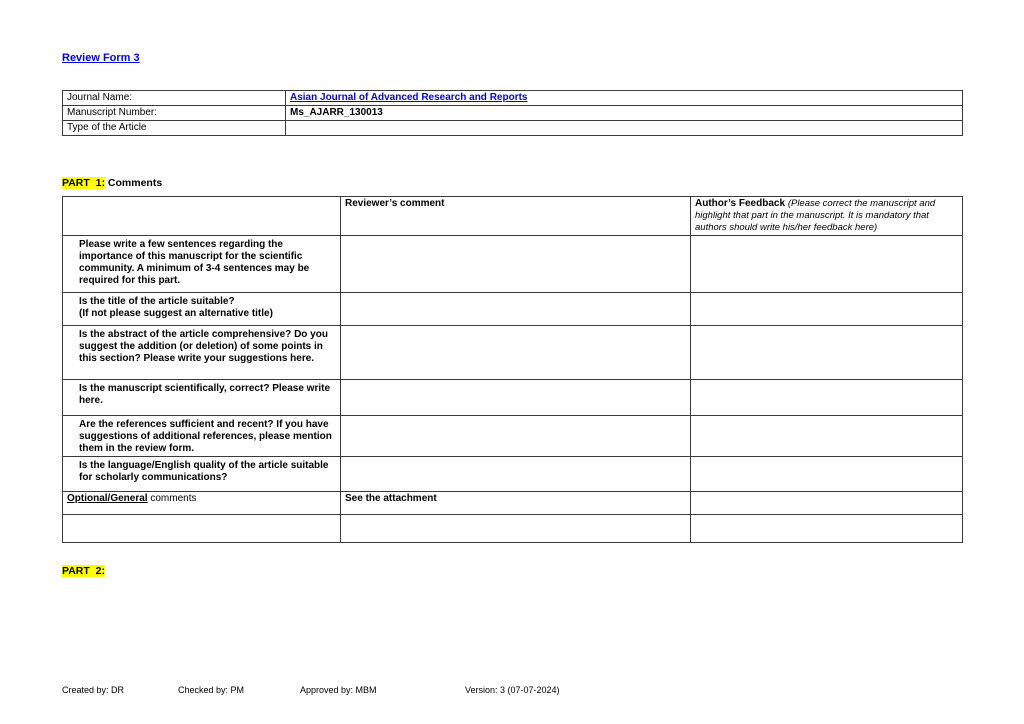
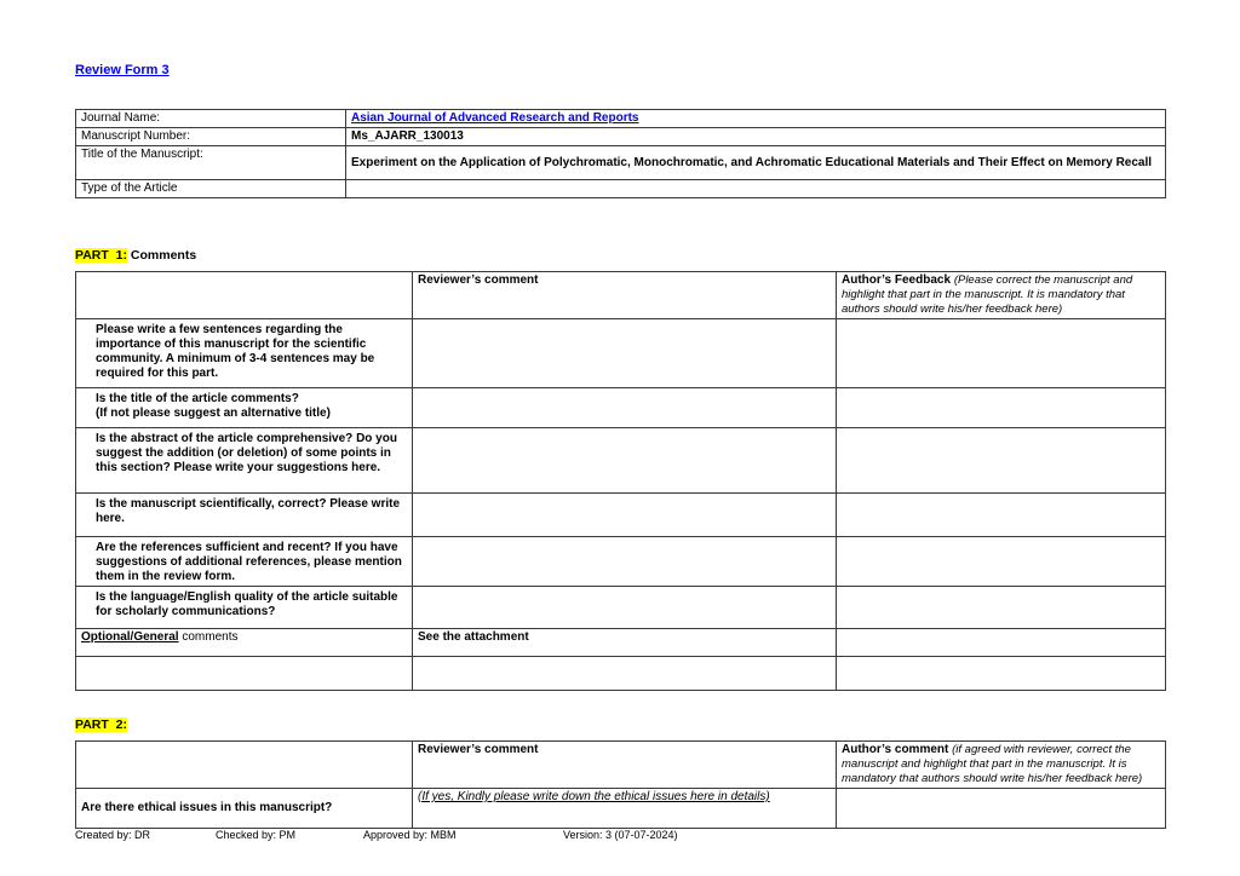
  Review Form 3
  Journal Name:	Asian Journal of Advanced Research and Reports
  Manuscript Number:	Ms_AJARR_130013
+ Title of the Manuscript:	Experiment on the Application of Polychromatic, Monochromatic, and Achromatic Educational Materials and Their Effect on Memory Recall
  Type of the Article
  PART 1: Comments
  	Reviewer’s comment	Author’s Feedback (Please correct the manuscript and highlight that part in the manuscript. It is mandatory that authors should write his/her feedback here)
  Please write a few sentences regarding the importance of this manuscript for the scientific community. A minimum of 3-4 sentences may be required for this part.
- Is the title of the article suitable? (If not please suggest an alternative title)
+ Is the title of the article comments? (If not please suggest an alternative title)
  Is the abstract of the article comprehensive? Do you suggest the addition (or deletion) of some points in this section? Please write your suggestions here.
  Is the manuscript scientifically, correct? Please write here.
  Are the references sufficient and recent? If you have suggestions of additional references, please mention them in the review form.
  Is the language/English quality of the article suitable for scholarly communications?
  Optional/General comments	See the attachment
  PART 2:
+ 	Reviewer’s comment	Author’s comment (if agreed with reviewer, correct the manuscript and highlight that part in the manuscript. It is mandatory that authors should write his/her feedback here)
+ Are there ethical issues in this manuscript?	(If yes, Kindly please write down the ethical issues here in details)
  Created by: DR
  Checked by: PM
  Approved by: MBM
  Version: 3 (07-07-2024)
